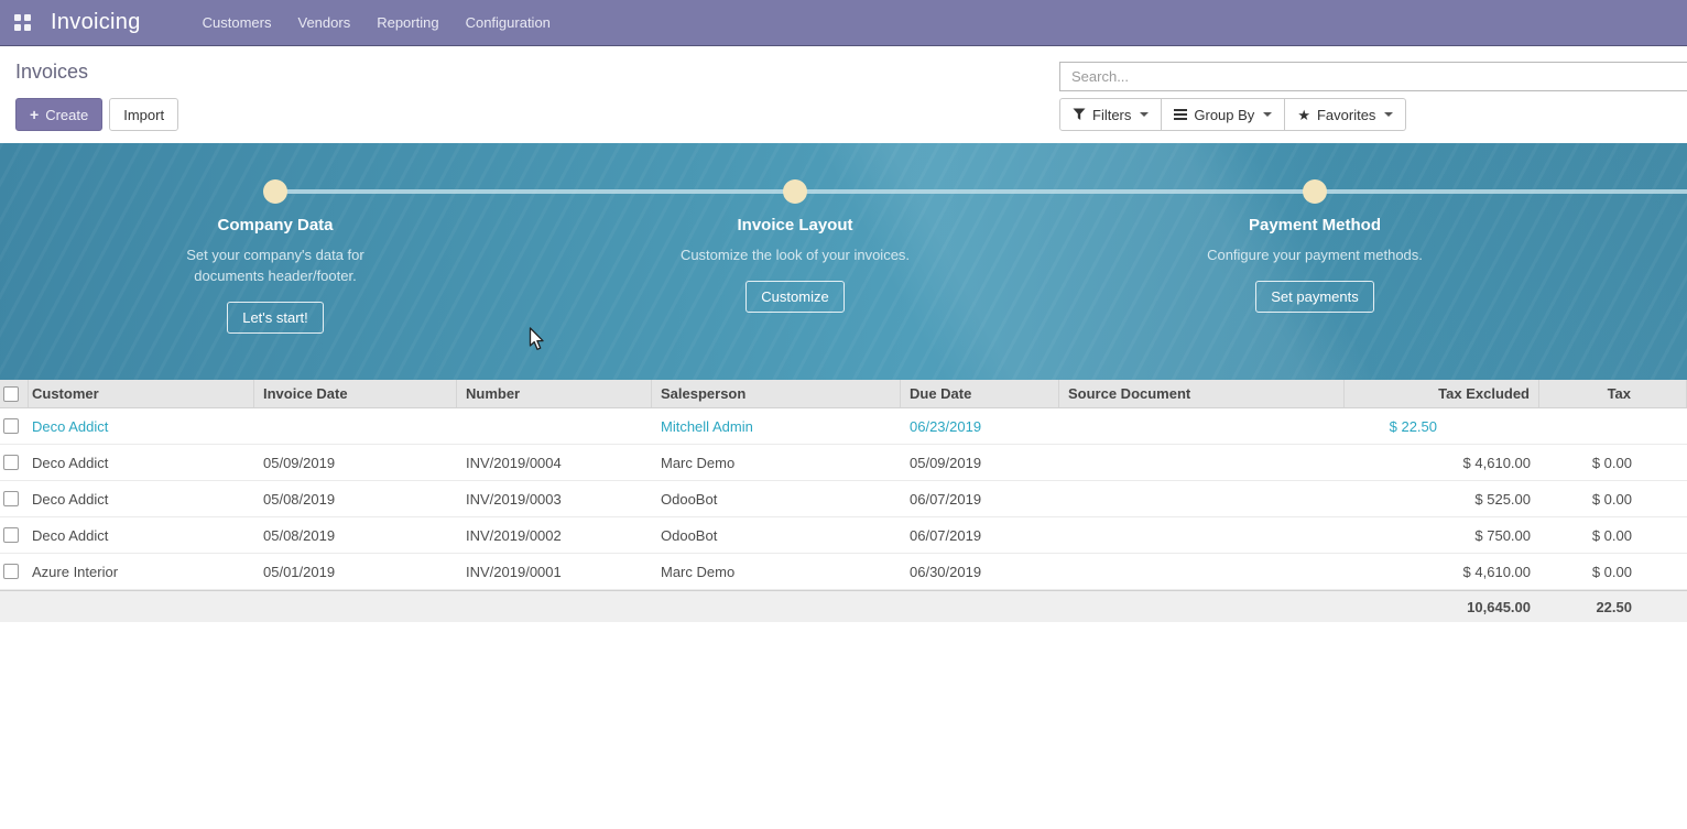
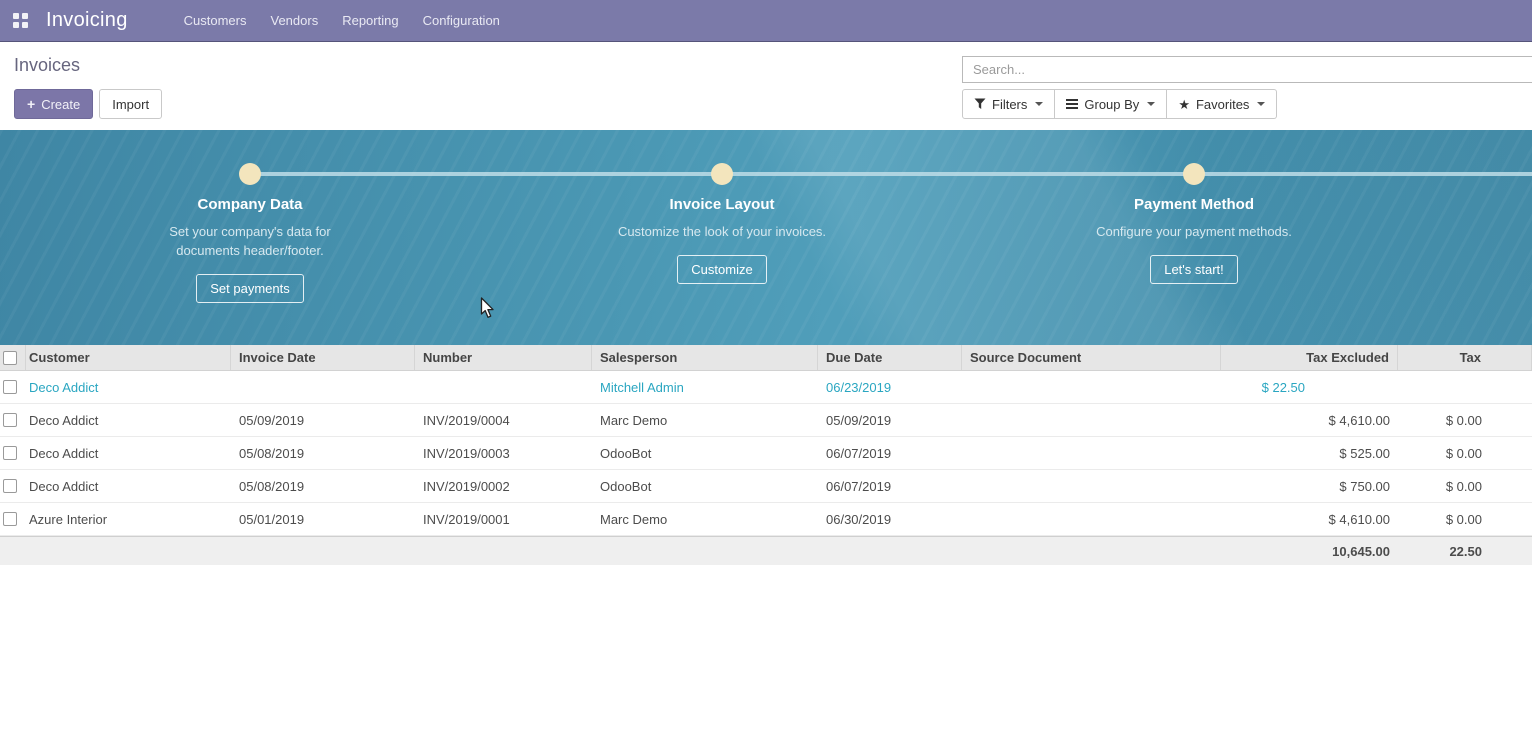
  Invoicing
  Customers
  Vendors
  Reporting
  Configuration
  Invoices
  +
  Create
  Import
  Search...
  Filters
  Group By
  ★
  Favorites
  Company Data
  Set your company's data for documents header/footer.
- Let's start!
+ Set payments
  Invoice Layout
  Customize the look of your invoices.
  Customize
  Payment Method
  Configure your payment methods.
- Set payments
+ Let's start!
  Customer
  Invoice Date
  Number
  Salesperson
  Due Date
  Source Document
  Tax Excluded
  Tax
  Deco Addict
  Mitchell Admin
  06/23/2019
  $ 22.50
  Deco Addict
  05/09/2019
  INV/2019/0004
  Marc Demo
  05/09/2019
  $ 4,610.00
  $ 0.00
  Deco Addict
  05/08/2019
  INV/2019/0003
  OdooBot
  06/07/2019
  $ 525.00
  $ 0.00
  Deco Addict
  05/08/2019
  INV/2019/0002
  OdooBot
  06/07/2019
  $ 750.00
  $ 0.00
  Azure Interior
  05/01/2019
  INV/2019/0001
  Marc Demo
  06/30/2019
  $ 4,610.00
  $ 0.00
  10,645.00
  22.50
